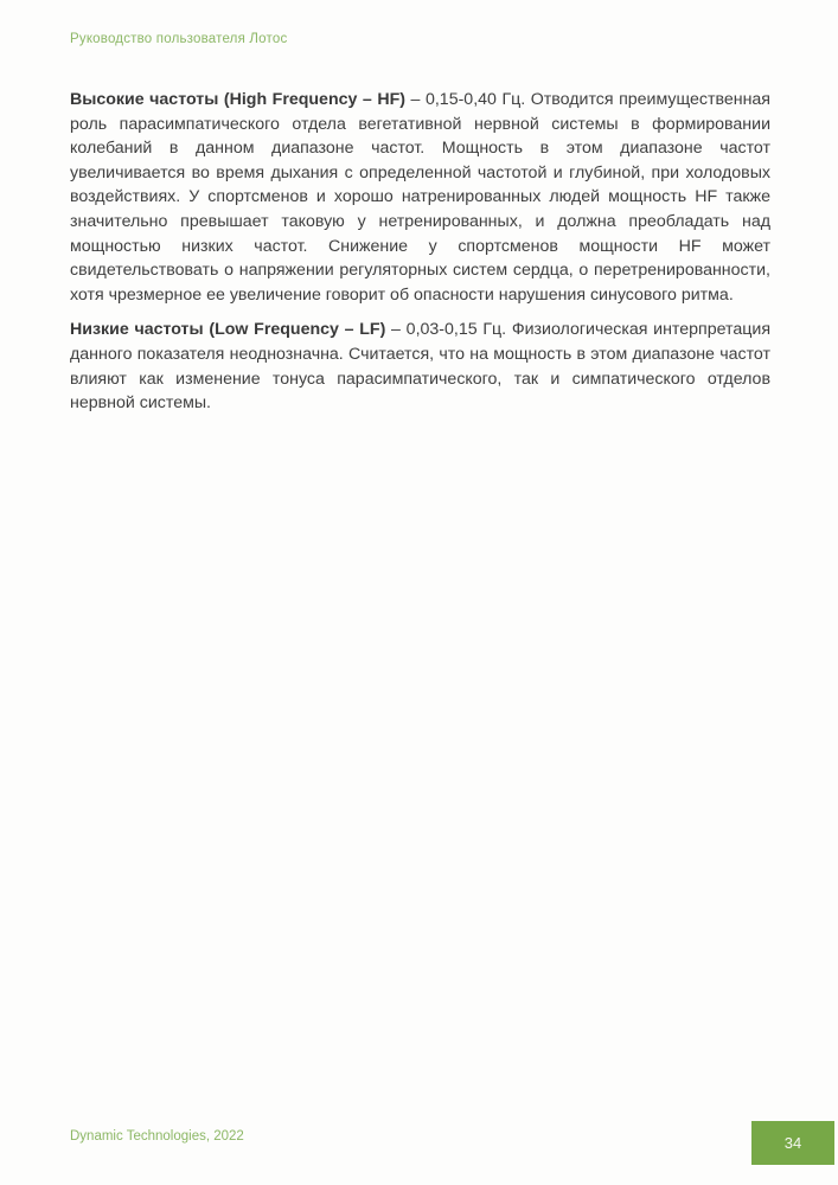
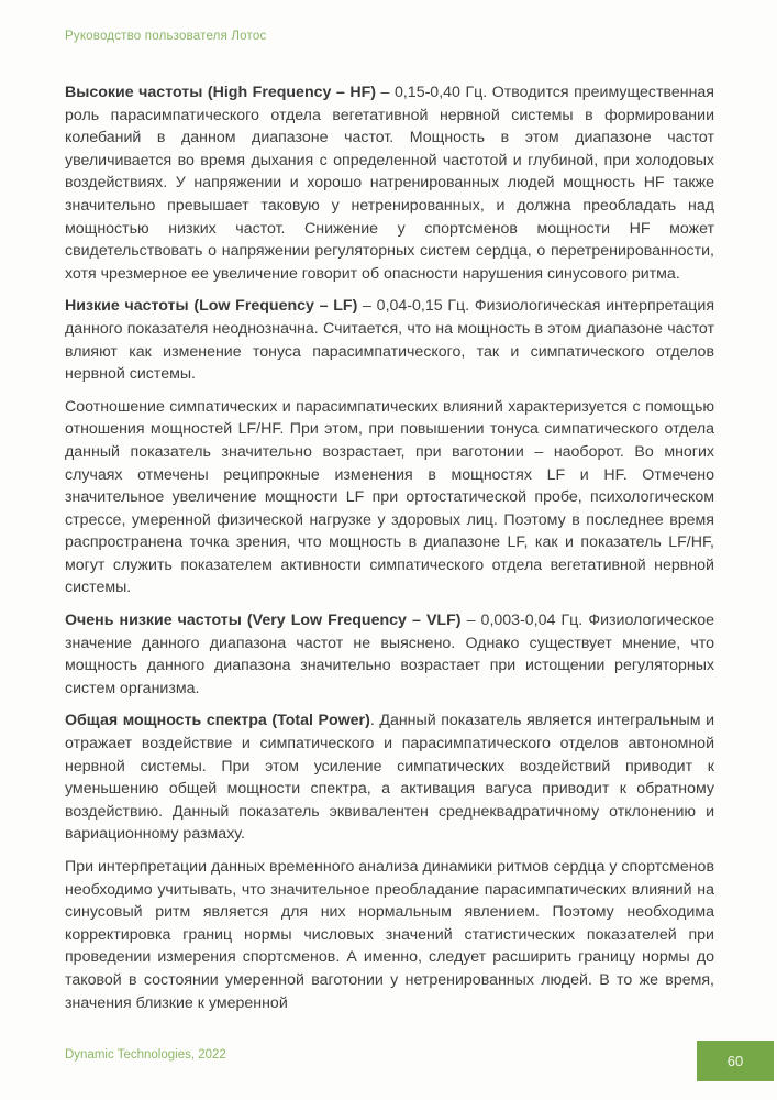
  Руководство пользователя Лотос
- Высокие частоты (High Frequency – HF) – 0,15-0,40 Гц. Отводится преимущественная роль парасимпатического отдела вегетативной нервной системы в формировании колебаний в данном диапазоне частот. Мощность в этом диапазоне частот увеличивается во время дыхания с определенной частотой и глубиной, при холодовых воздействиях. У спортсменов и хорошо натренированных людей мощность HF также значительно превышает таковую у нетренированных, и должна преобладать над мощностью низких частот. Снижение у спортсменов мощности HF может свидетельствовать о напряжении регуляторных систем сердца, о перетренированности, хотя чрезмерное ее увеличение говорит об опасности нарушения синусового ритма.
+ Высокие частоты (High Frequency – HF) – 0,15-0,40 Гц. Отводится преимущественная роль парасимпатического отдела вегетативной нервной системы в формировании колебаний в данном диапазоне частот. Мощность в этом диапазоне частот увеличивается во время дыхания с определенной частотой и глубиной, при холодовых воздействиях. У напряжении и хорошо натренированных людей мощность HF также значительно превышает таковую у нетренированных, и должна преобладать над мощностью низких частот. Снижение у спортсменов мощности HF может свидетельствовать о напряжении регуляторных систем сердца, о перетренированности, хотя чрезмерное ее увеличение говорит об опасности нарушения синусового ритма.
- Низкие частоты (Low Frequency – LF) – 0,03-0,15 Гц. Физиологическая интерпретация данного показателя неоднозначна. Считается, что на мощность в этом диапазоне частот влияют как изменение тонуса парасимпатического, так и симпатического отделов нервной системы.
+ Низкие частоты (Low Frequency – LF) – 0,04-0,15 Гц. Физиологическая интерпретация данного показателя неоднозначна. Считается, что на мощность в этом диапазоне частот влияют как изменение тонуса парасимпатического, так и симпатического отделов нервной системы.
+ Соотношение симпатических и парасимпатических влияний характеризуется с помощью отношения мощностей LF/HF. При этом, при повышении тонуса симпатического отдела данный показатель значительно возрастает, при ваготонии – наоборот. Во многих случаях отмечены реципрокные изменения в мощностях LF и HF. Отмечено значительное увеличение мощности LF при ортостатической пробе, психологическом стрессе, умеренной физической нагрузке у здоровых лиц. Поэтому в последнее время распространена точка зрения, что мощность в диапазоне LF, как и показатель LF/HF, могут служить показателем активности симпатического отдела вегетативной нервной системы.
+ Очень низкие частоты (Very Low Frequency – VLF) – 0,003-0,04 Гц. Физиологическое значение данного диапазона частот не выяснено. Однако существует мнение, что мощность данного диапазона значительно возрастает при истощении регуляторных систем организма.
+ Общая мощность спектра (Total Power). Данный показатель является интегральным и отражает воздействие и симпатического и парасимпатического отделов автономной нервной системы. При этом усиление симпатических воздействий приводит к уменьшению общей мощности спектра, а активация вагуса приводит к обратному воздействию. Данный показатель эквивалентен среднеквадратичному отклонению и вариационному размаху.
+ При интерпретации данных временного анализа динамики ритмов сердца у спортсменов необходимо учитывать, что значительное преобладание парасимпатических влияний на синусовый ритм является для них нормальным явлением. Поэтому необходима корректировка границ нормы числовых значений статистических показателей при проведении измерения спортсменов. А именно, следует расширить границу нормы до таковой в состоянии умеренной ваготонии у нетренированных людей. В то же время, значения близкие к умеренной
  Dynamic Technologies, 2022
- 34
+ 60
